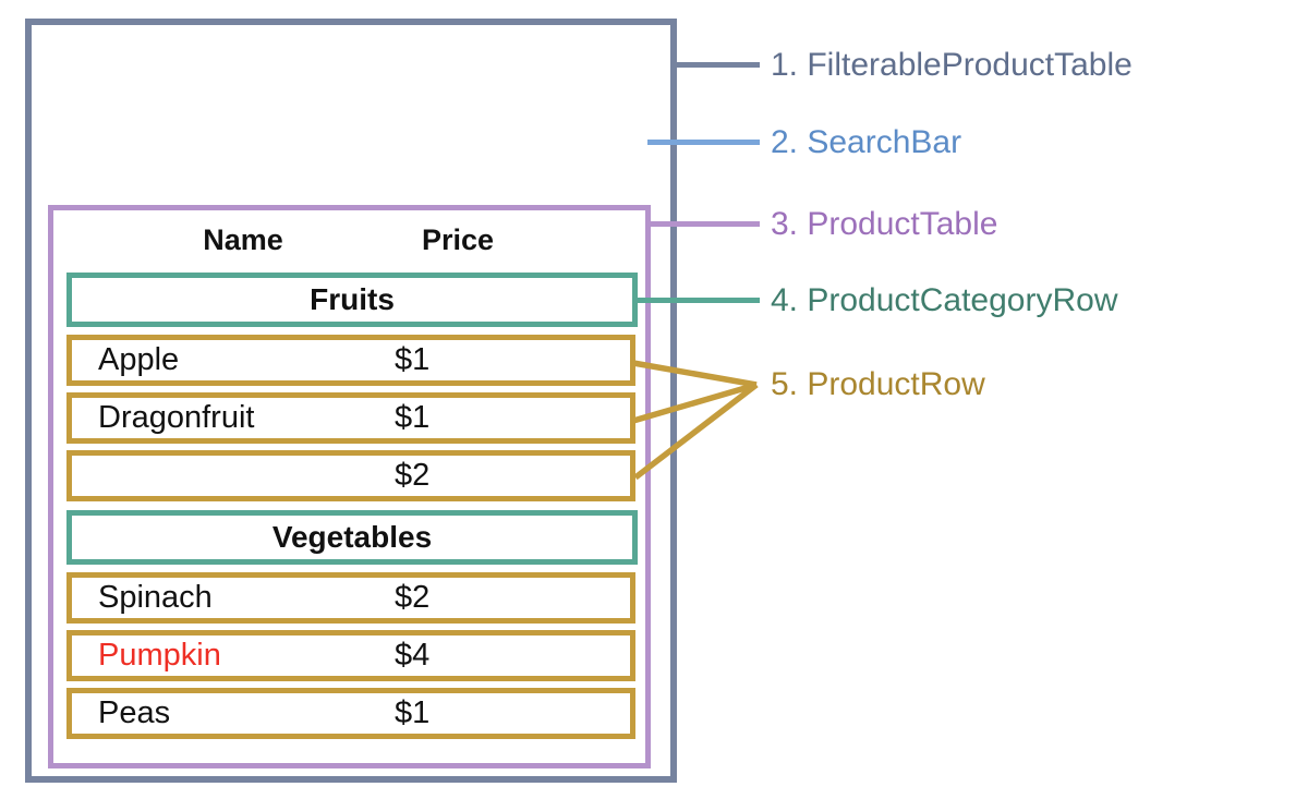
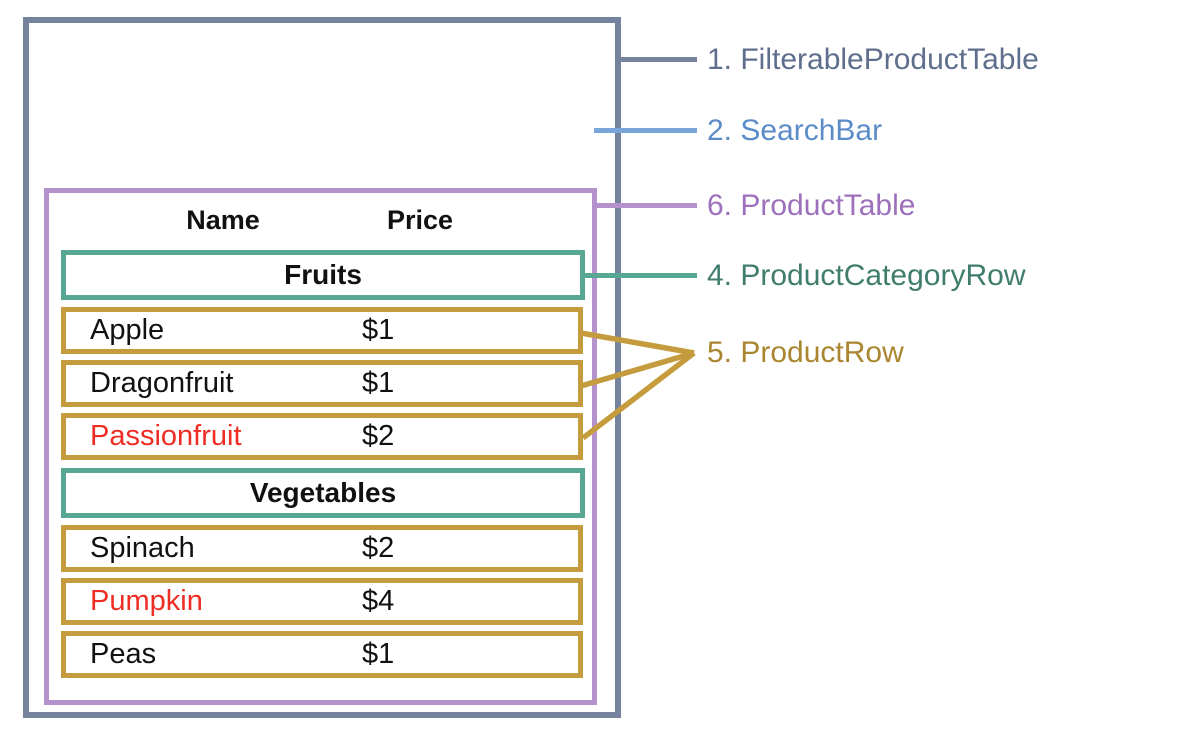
  Name
  Price
  Fruits
  Apple
  $1
  Dragonfruit
  $1
+ Passionfruit
  $2
  Vegetables
  Spinach
  $2
  Pumpkin
  $4
  Peas
  $1
  1. FilterableProductTable
  2. SearchBar
- 3. ProductTable
+ 6. ProductTable
  4. ProductCategoryRow
  5. ProductRow
